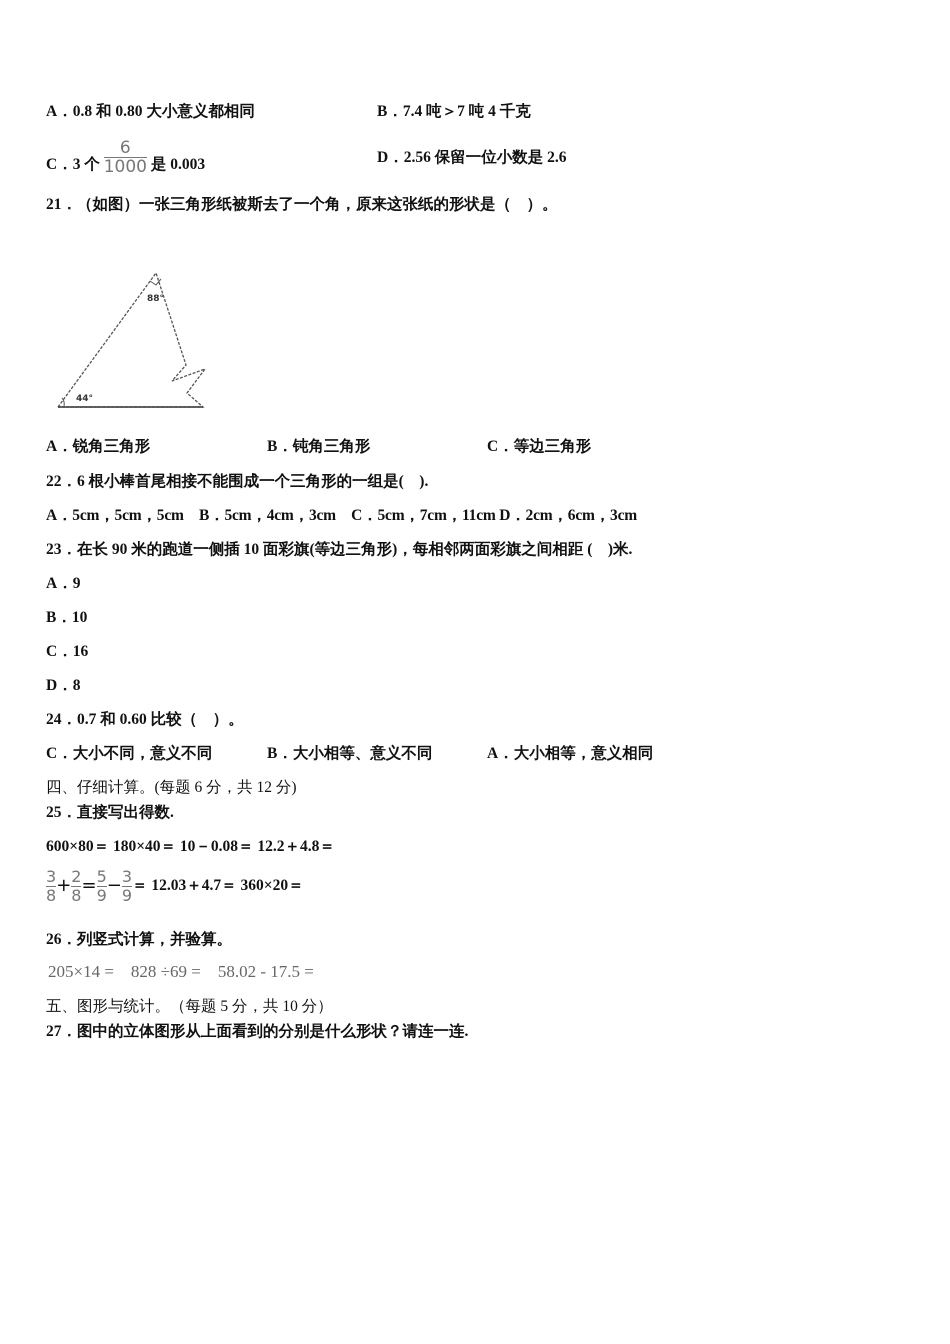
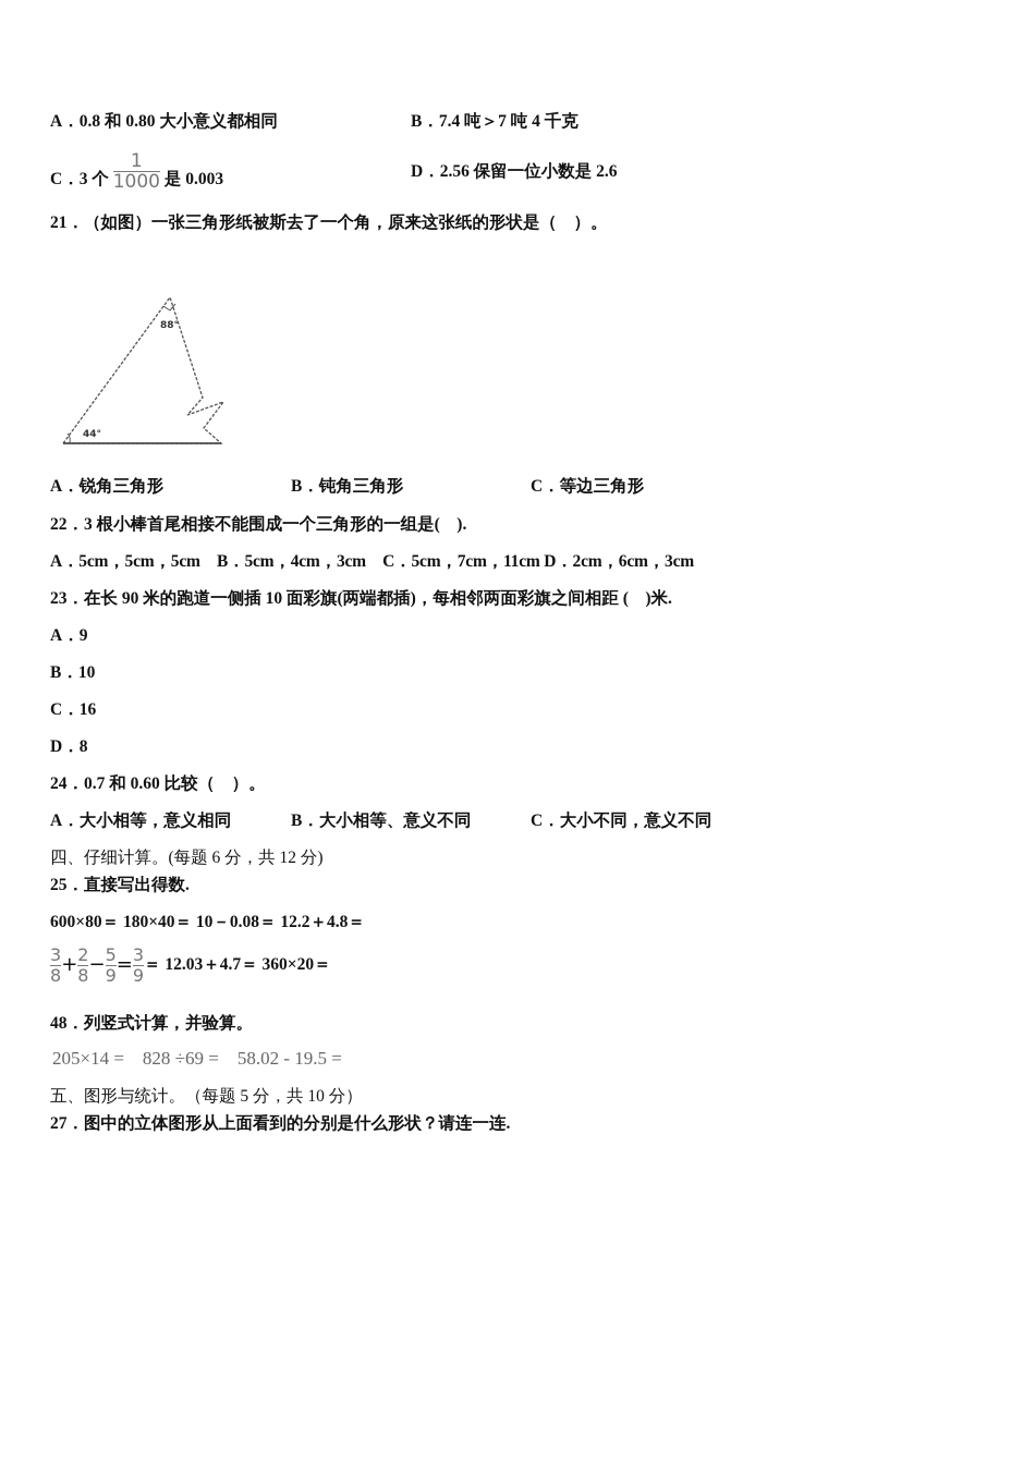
  A．0.8 和 0.80 大小意义都相同
  B．7.4 吨＞7 吨 4 千克
  C．3 个
- 6
+ 1
  1000
  是 0.003
  D．2.56 保留一位小数是 2.6
  21．（如图）一张三角形纸被斯去了一个角，原来这张纸的形状是（ ）。
  88°
  44°
  A．锐角三角形
  B．钝角三角形
  C．等边三角形
- 22．6 根小棒首尾相接不能围成一个三角形的一组是( ).
+ 22．3 根小棒首尾相接不能围成一个三角形的一组是( ).
  A．5cm，5cm，5cm B．5cm，4cm，3cm C．5cm，7cm，11cm D．2cm，6cm，3cm
- 23．在长 90 米的跑道一侧插 10 面彩旗(等边三角形)，每相邻两面彩旗之间相距 ( )米.
+ 23．在长 90 米的跑道一侧插 10 面彩旗(两端都插)，每相邻两面彩旗之间相距 ( )米.
  A．9
  B．10
  C．16
  D．8
  24．0.7 和 0.60 比较（ ）。
- C．大小不同，意义不同
+ A．大小相等，意义相同
  B．大小相等、意义不同
- A．大小相等，意义相同
+ C．大小不同，意义不同
  四、仔细计算。(每题 6 分，共 12 分)
  25．直接写出得数.
  600×80＝ 180×40＝ 10－0.08＝ 12.2＋4.8＝
  3
  8
  +
  2
  8
- =
+ −
  5
  9
- −
+ =
  3
  9
  ＝ 12.03＋4.7＝ 360×20＝
- 26．列竖式计算，并验算。
+ 48．列竖式计算，并验算。
- 205×14 = 828 ÷69 = 58.02 - 17.5 =
+ 205×14 = 828 ÷69 = 58.02 - 19.5 =
  五、图形与统计。（每题 5 分，共 10 分）
  27．图中的立体图形从上面看到的分别是什么形状？请连一连.
